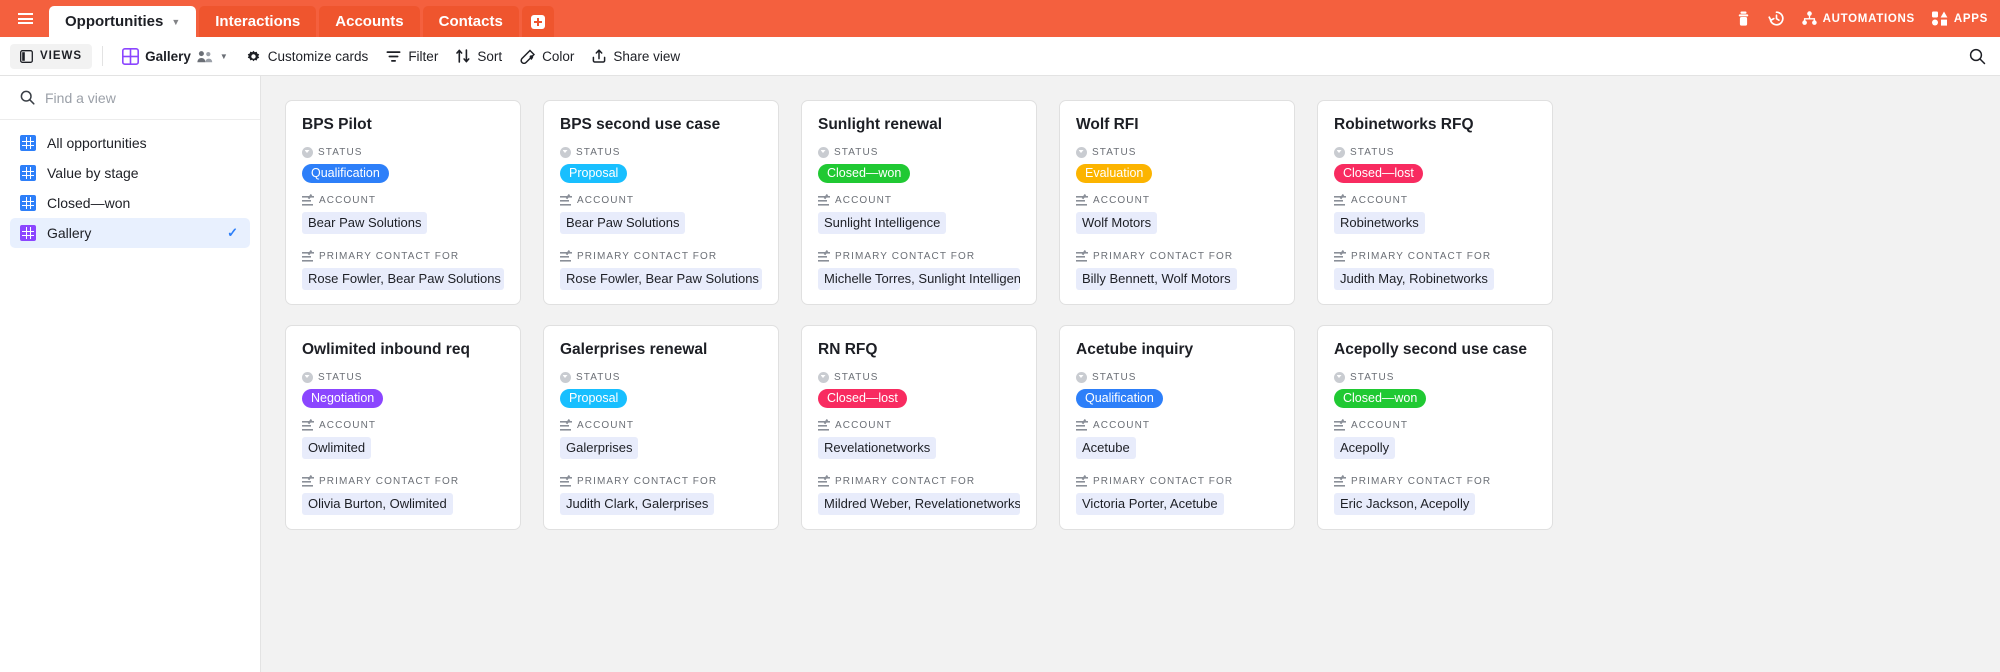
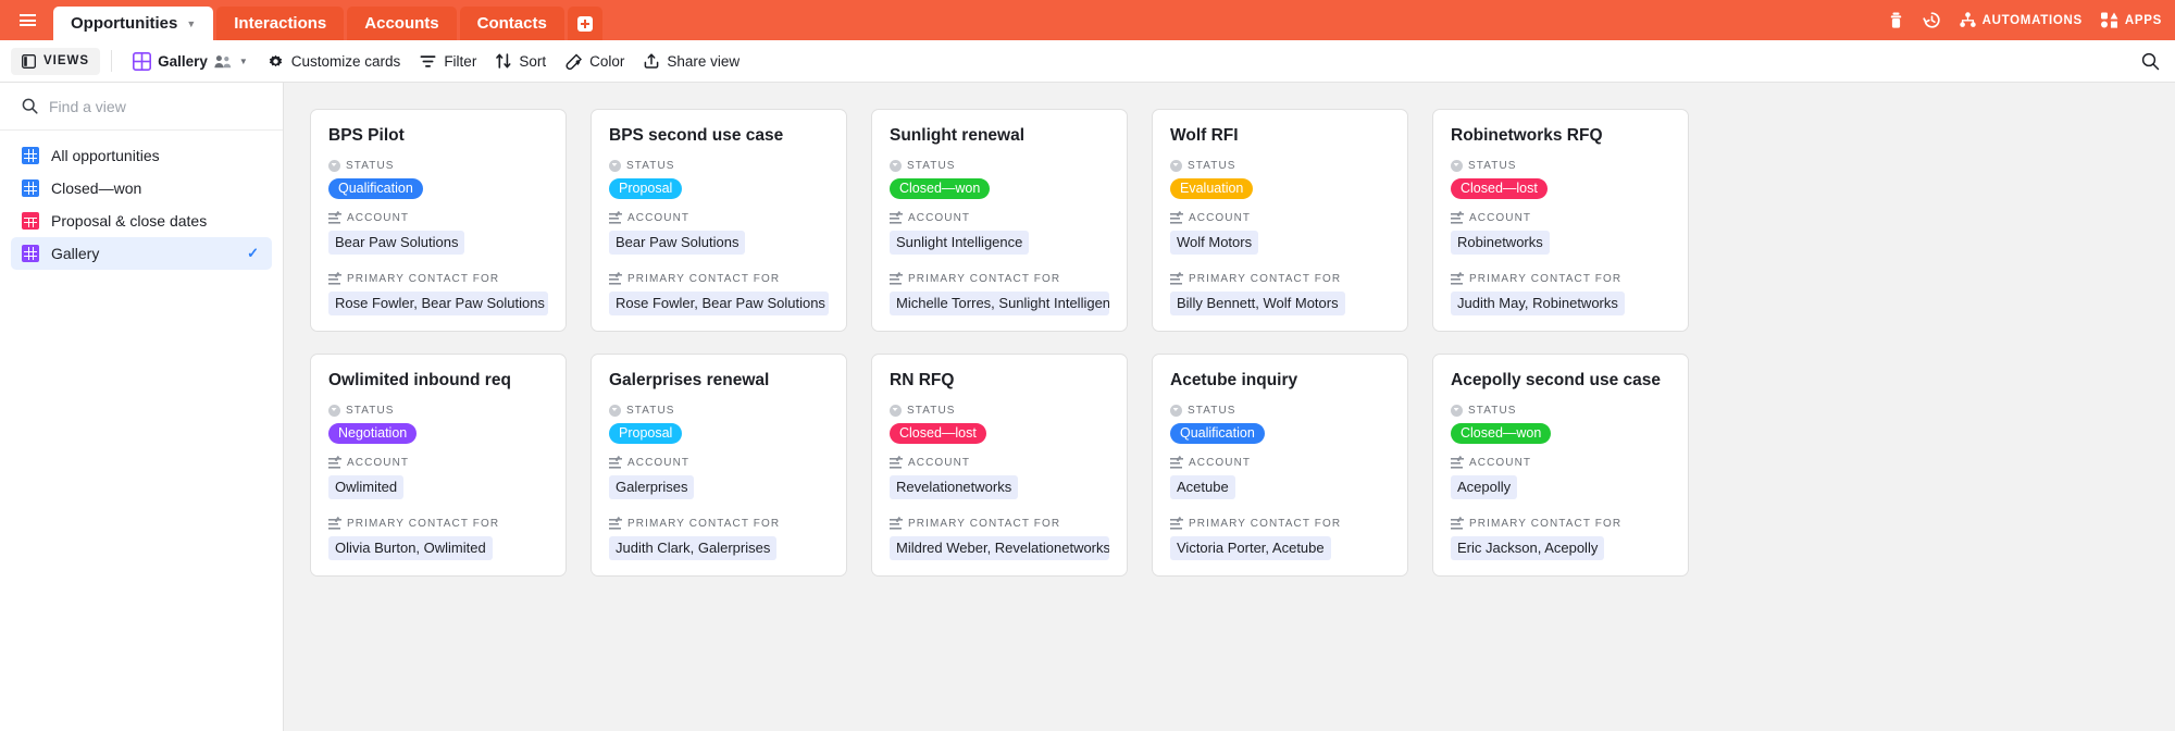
  Opportunities
  ▼
  Interactions
  Accounts
  Contacts
  AUTOMATIONS
  APPS
  VIEWS
  Gallery
  ▼
  Customize cards
  Filter
  Sort
  Color
  Share view
  Find a view
  All opportunities
- Value by stage
  Closed—won
+ Proposal & close dates
  Gallery
  ✓
  BPS Pilot
  STATUS
  Qualification
  ACCOUNT
  Bear Paw Solutions
  PRIMARY CONTACT FOR
  Rose Fowler, Bear Paw Solutions
  BPS second use case
  STATUS
  Proposal
  ACCOUNT
  Bear Paw Solutions
  PRIMARY CONTACT FOR
  Rose Fowler, Bear Paw Solutions
  Sunlight renewal
  STATUS
  Closed—won
  ACCOUNT
  Sunlight Intelligence
  PRIMARY CONTACT FOR
  Michelle Torres, Sunlight Intelligen
  Wolf RFI
  STATUS
  Evaluation
  ACCOUNT
  Wolf Motors
  PRIMARY CONTACT FOR
  Billy Bennett, Wolf Motors
  Robinetworks RFQ
  STATUS
  Closed—lost
  ACCOUNT
  Robinetworks
  PRIMARY CONTACT FOR
  Judith May, Robinetworks
  Owlimited inbound req
  STATUS
  Negotiation
  ACCOUNT
  Owlimited
  PRIMARY CONTACT FOR
  Olivia Burton, Owlimited
  Galerprises renewal
  STATUS
  Proposal
  ACCOUNT
  Galerprises
  PRIMARY CONTACT FOR
  Judith Clark, Galerprises
  RN RFQ
  STATUS
  Closed—lost
  ACCOUNT
  Revelationetworks
  PRIMARY CONTACT FOR
  Mildred Weber, Revelationetworks
  Acetube inquiry
  STATUS
  Qualification
  ACCOUNT
  Acetube
  PRIMARY CONTACT FOR
  Victoria Porter, Acetube
  Acepolly second use case
  STATUS
  Closed—won
  ACCOUNT
  Acepolly
  PRIMARY CONTACT FOR
  Eric Jackson, Acepolly
